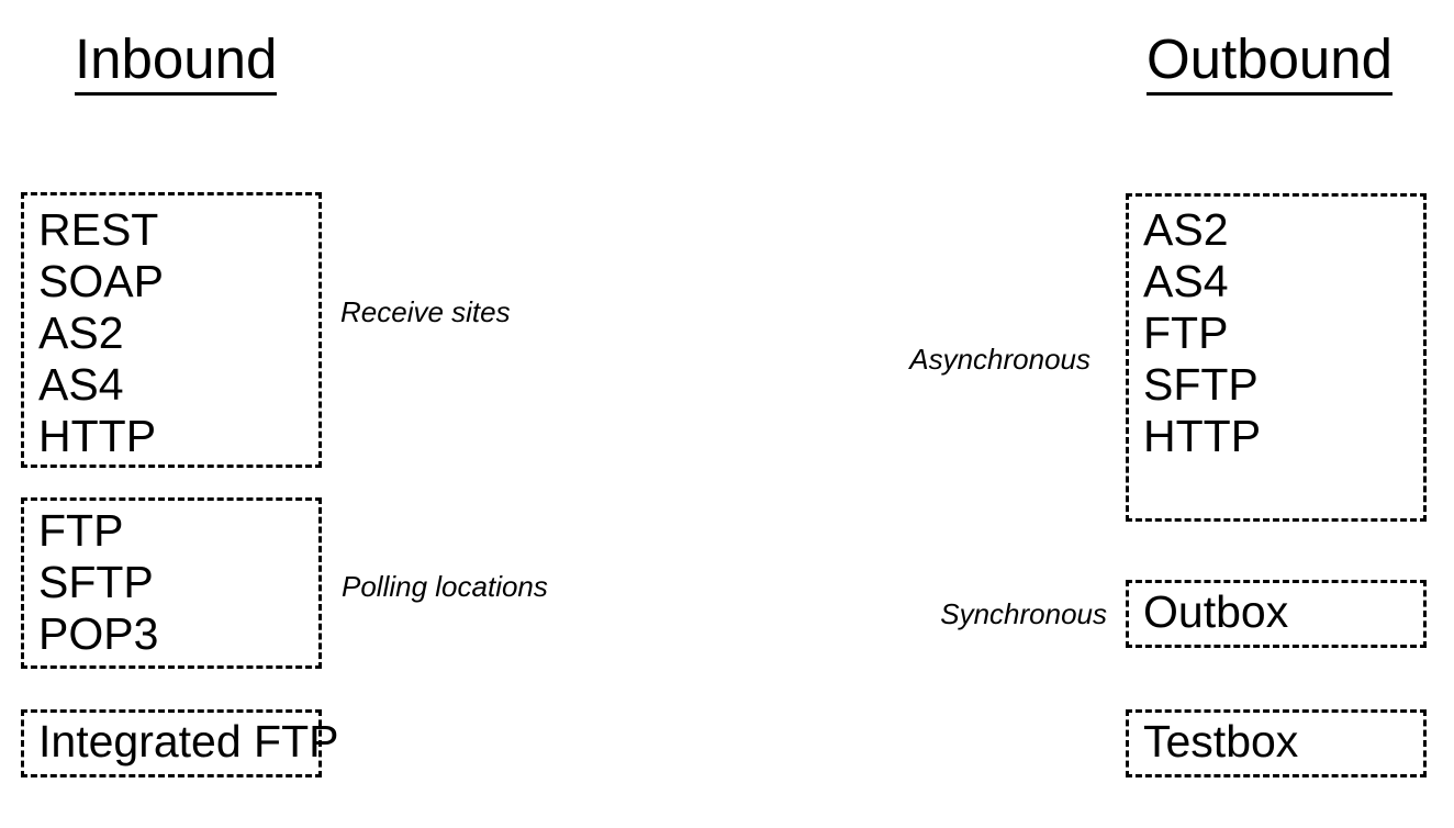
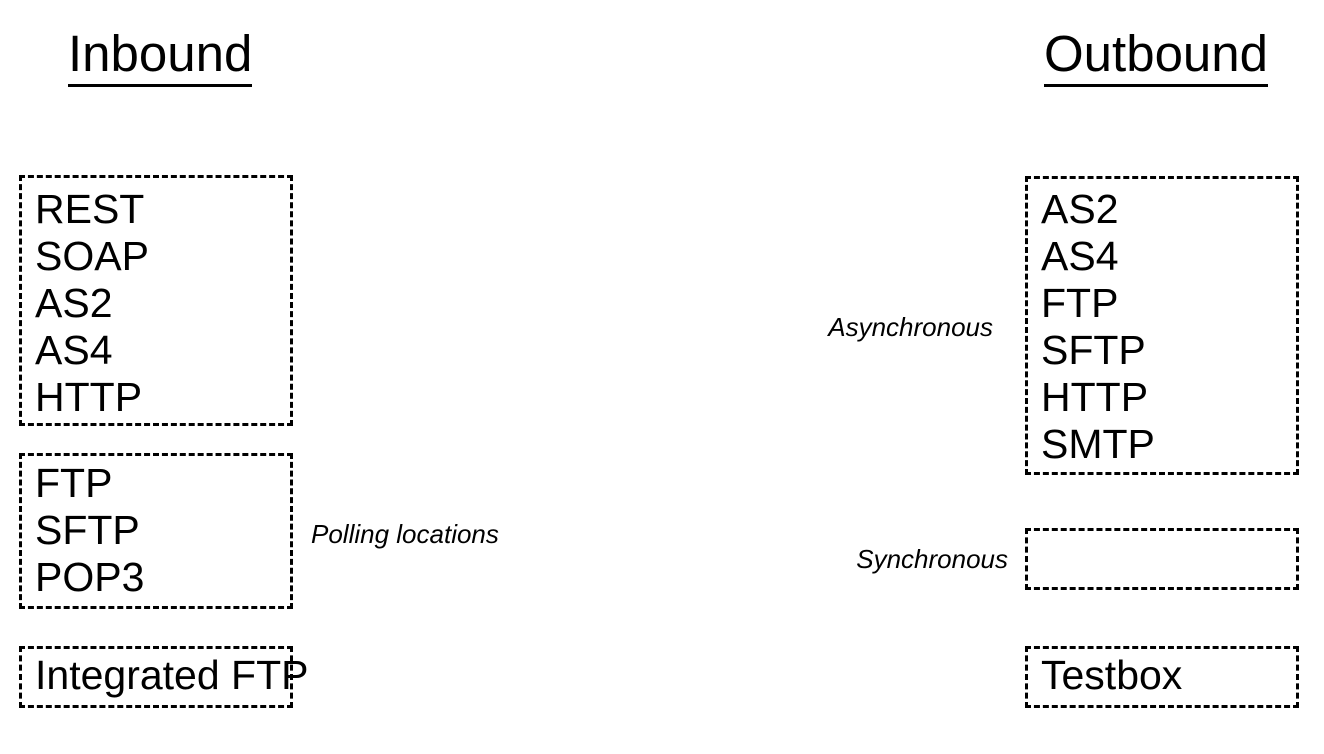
  Inbound
  Outbound
  REST
  SOAP
  AS2
  AS4
  HTTP
- Receive sites
  FTP
  SFTP
  POP3
  Polling locations
  Integrated FTP
  AS2
  AS4
  FTP
  SFTP
  HTTP
+ SMTP
  Asynchronous
- Outbox
  Synchronous
  Testbox
